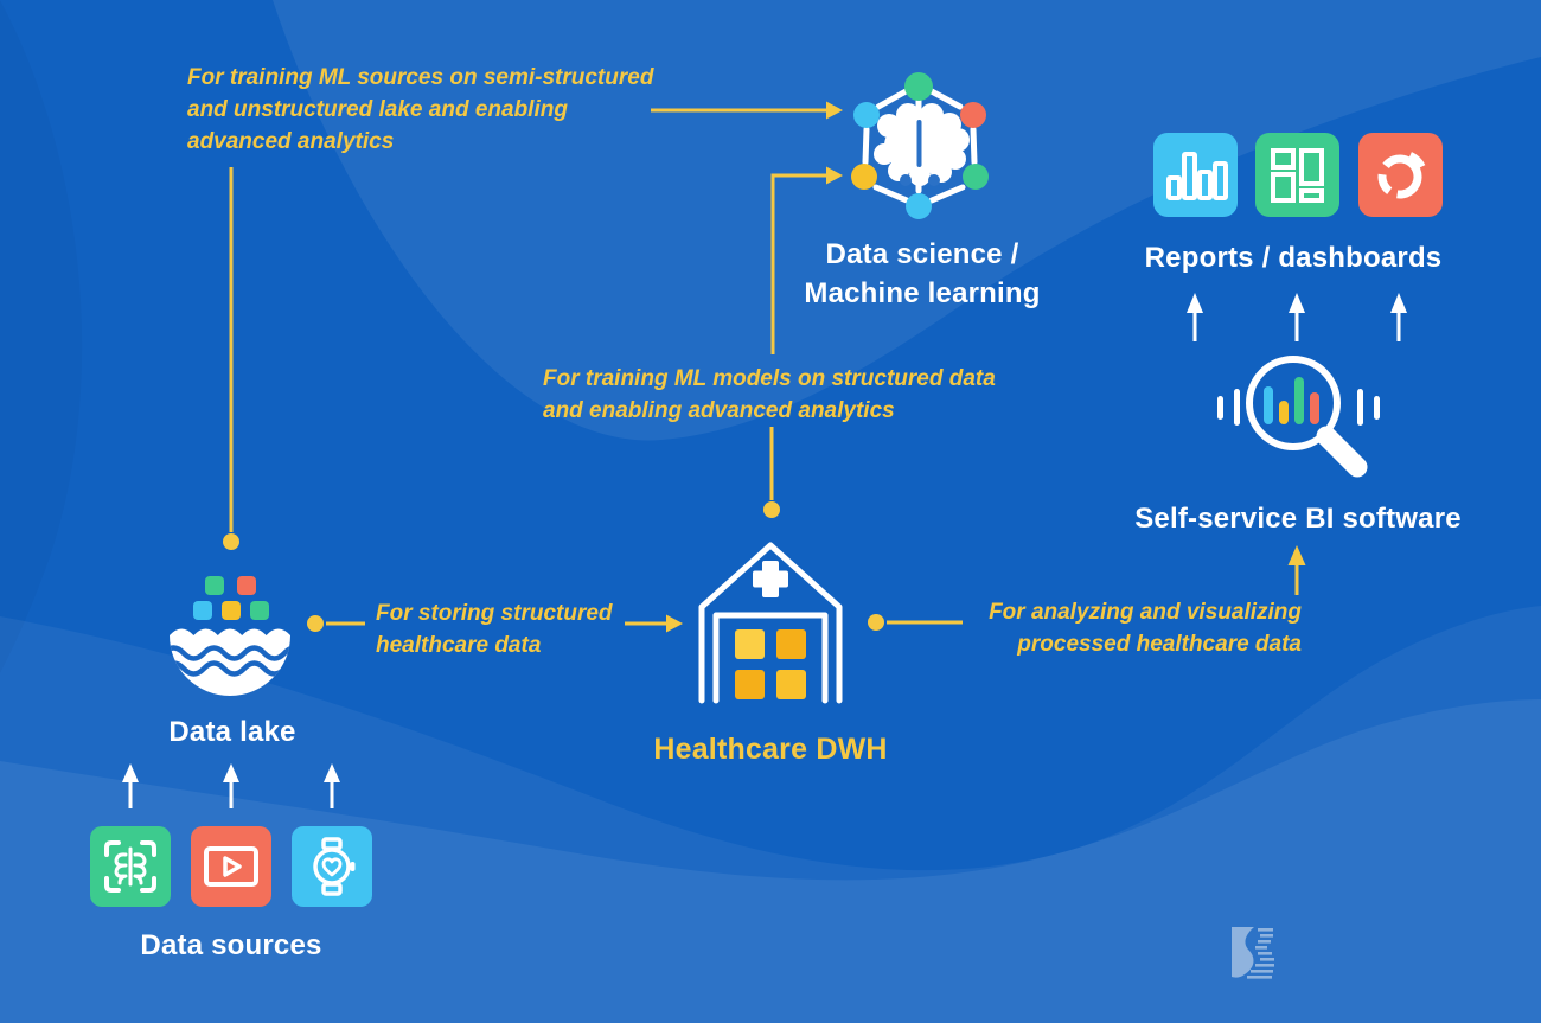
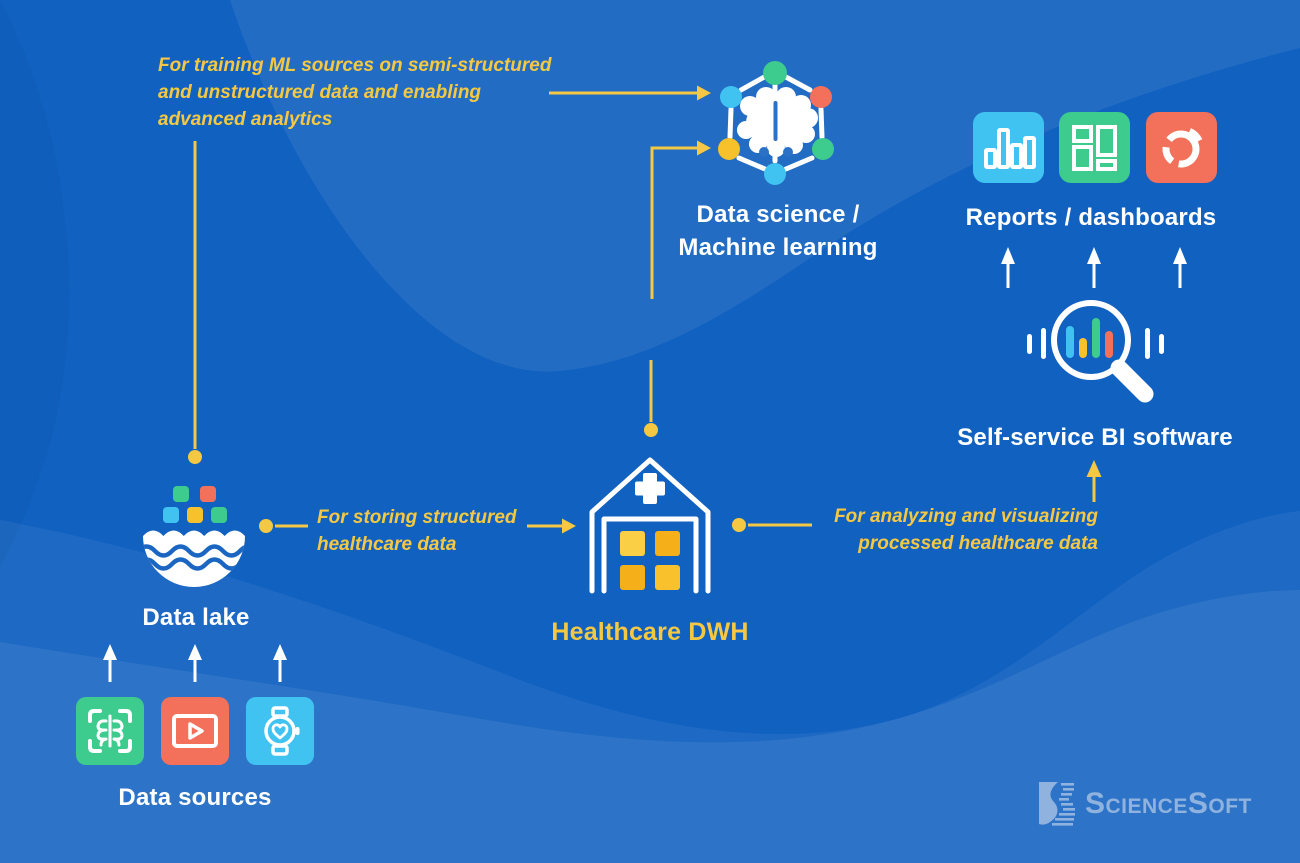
  Data science /
  Machine learning
  Reports / dashboards
  Self-service BI software
  Healthcare DWH
  Data lake
  Data sources
  For training ML sources on semi-structured
- and unstructured lake and enabling
+ and unstructured data and enabling
  advanced analytics
- For training ML models on structured data
- and enabling advanced analytics
  For storing structured
  healthcare data
  For analyzing and visualizing
  processed healthcare data
+ ScienceSoft
